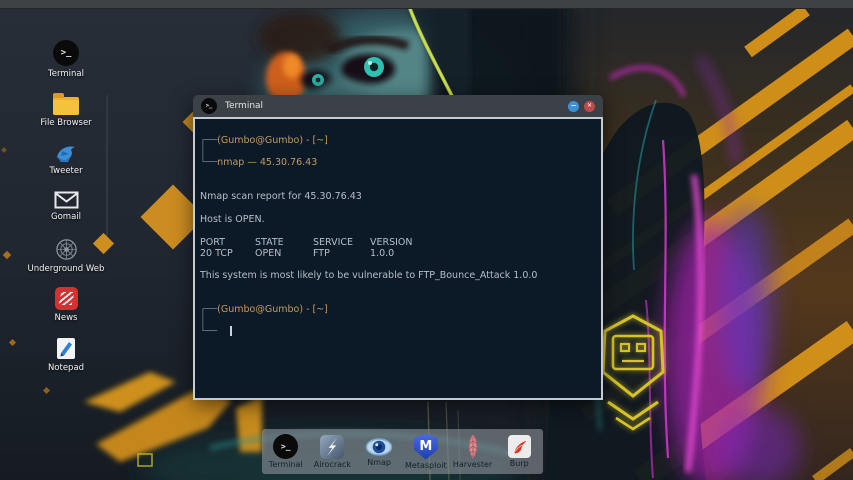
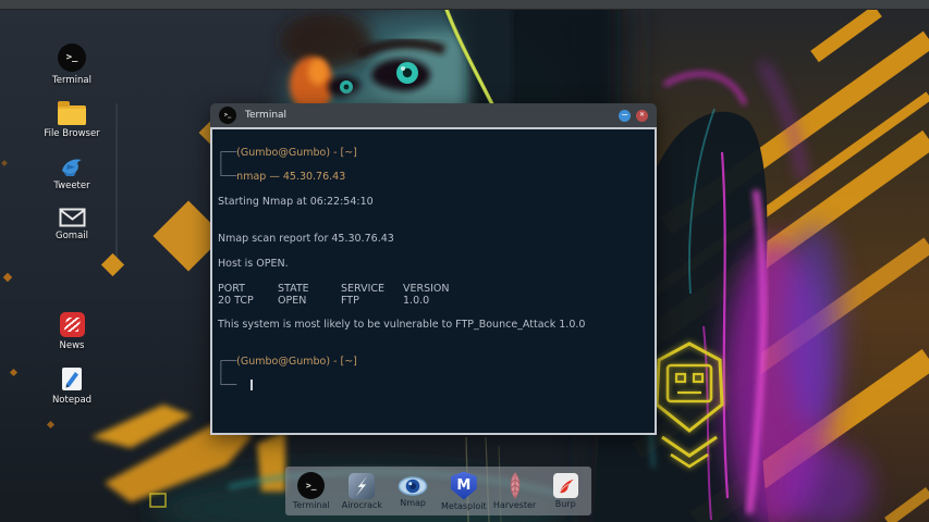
  >_
  Terminal
  File Browser
  Tweeter
  Gomail
- Underground Web
  News
  Notepad
  Terminal
  −
  ┌──(Gumbo@Gumbo) - [~]
  │
  └──nmap — 45.30.76.43
+ Starting Nmap at 06:22:54:10
  Nmap scan report for 45.30.76.43
  Host is OPEN.
  PORT STATE SERVICE VERSION
  20 TCP OPEN FTP 1.0.0
  This system is most likely to be vulnerable to FTP_Bounce_Attack 1.0.0
  ┌──(Gumbo@Gumbo) - [~]
  │
  └──
  >_
  Terminal
  Airocrack
  Nmap
  M
  Metasploit
  Harvester
  Burp
